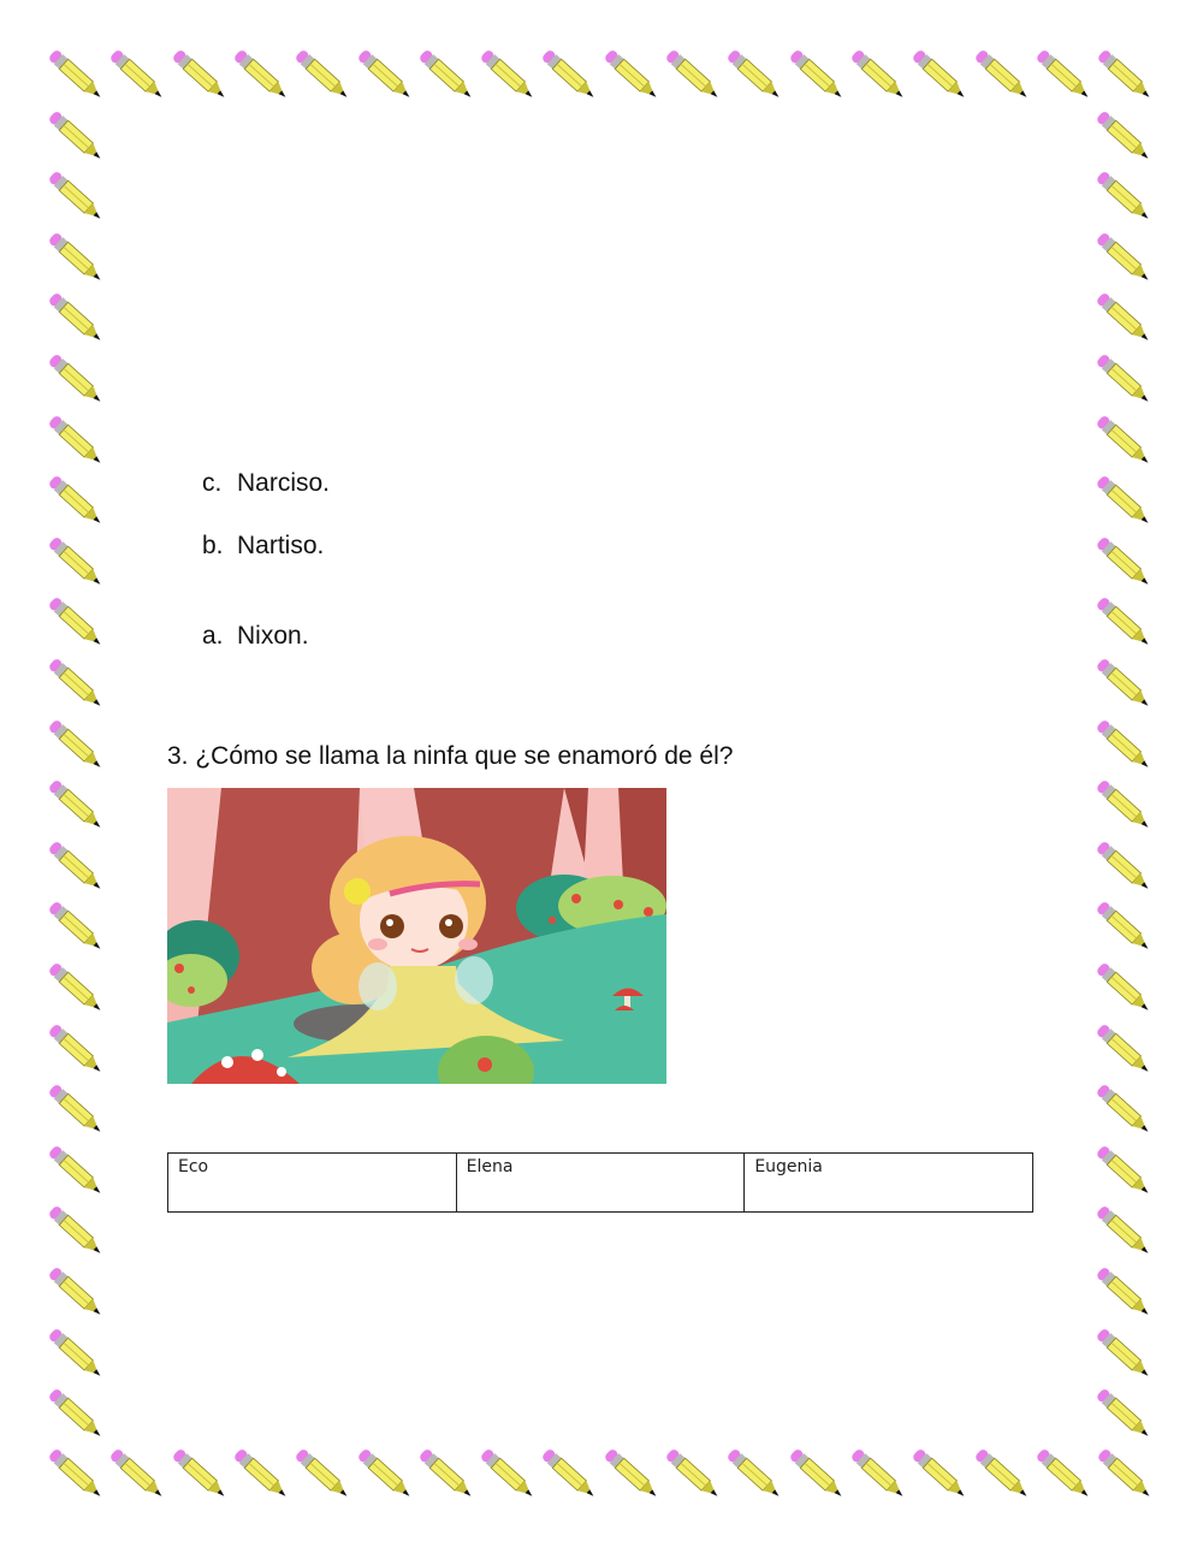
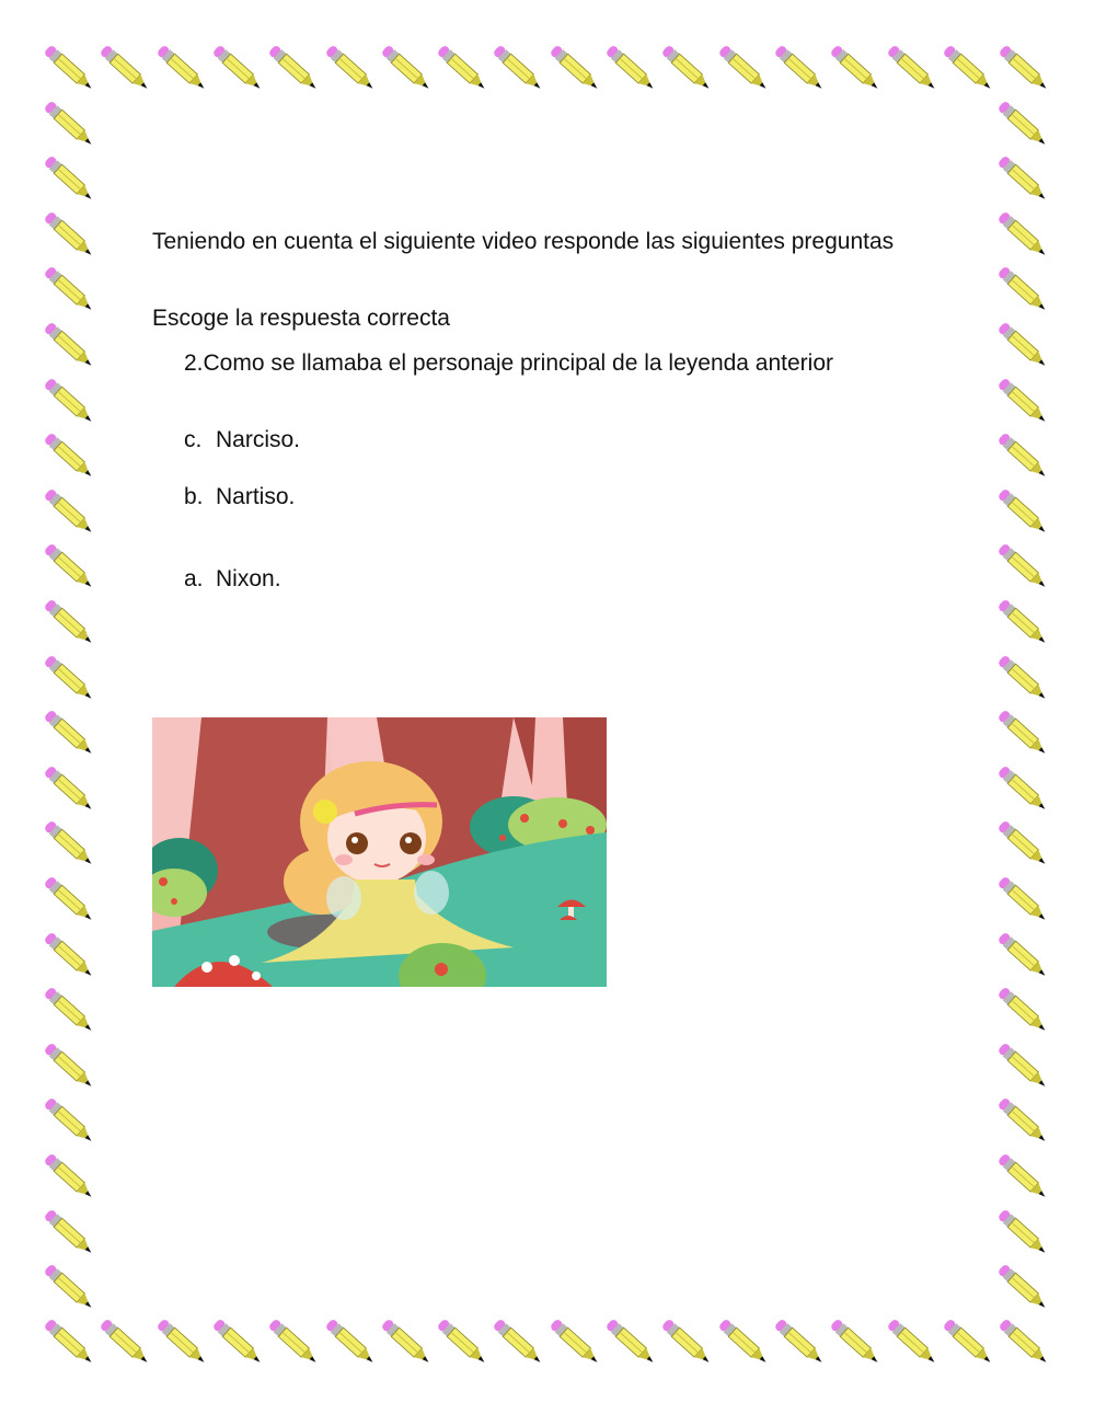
+ Teniendo en cuenta el siguiente video responde las siguientes preguntas
+ Escoge la respuesta correcta
+ 2.Como se llamaba el personaje principal de la leyenda anterior
  c. Narciso.
  b. Nartiso.
  a. Nixon.
- 3. ¿Cómo se llama la ninfa que se enamoró de él?
- Eco	Elena	Eugenia
